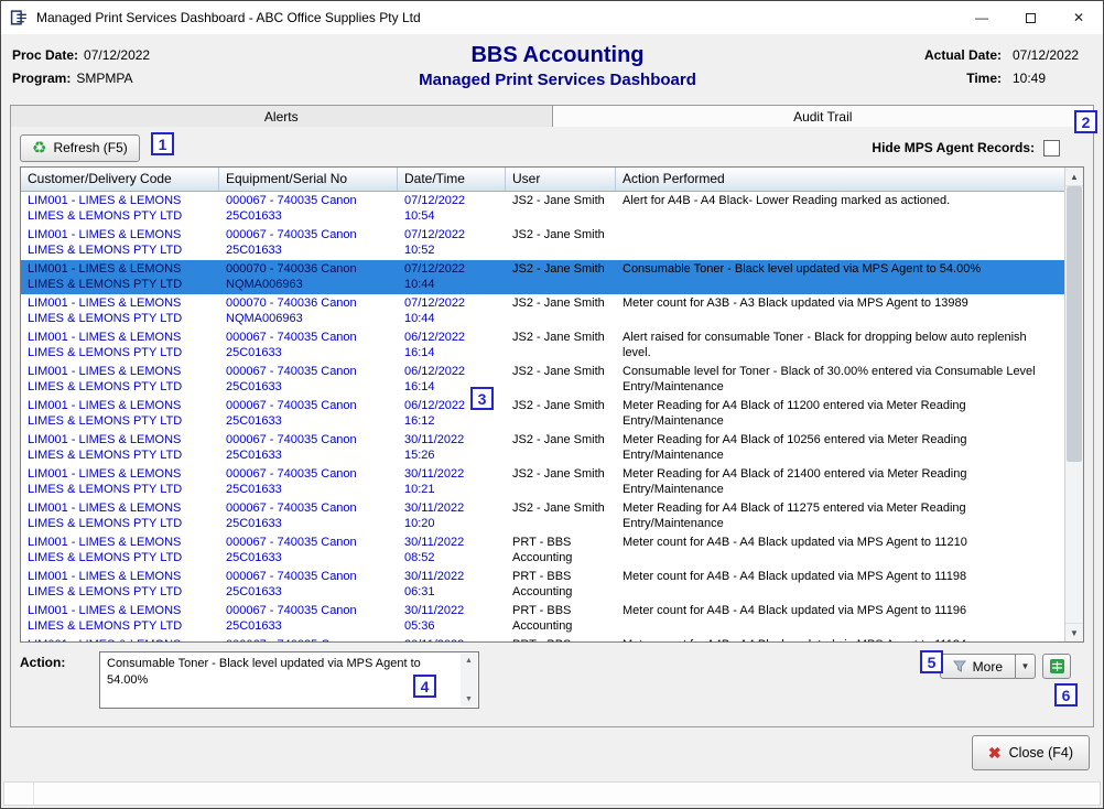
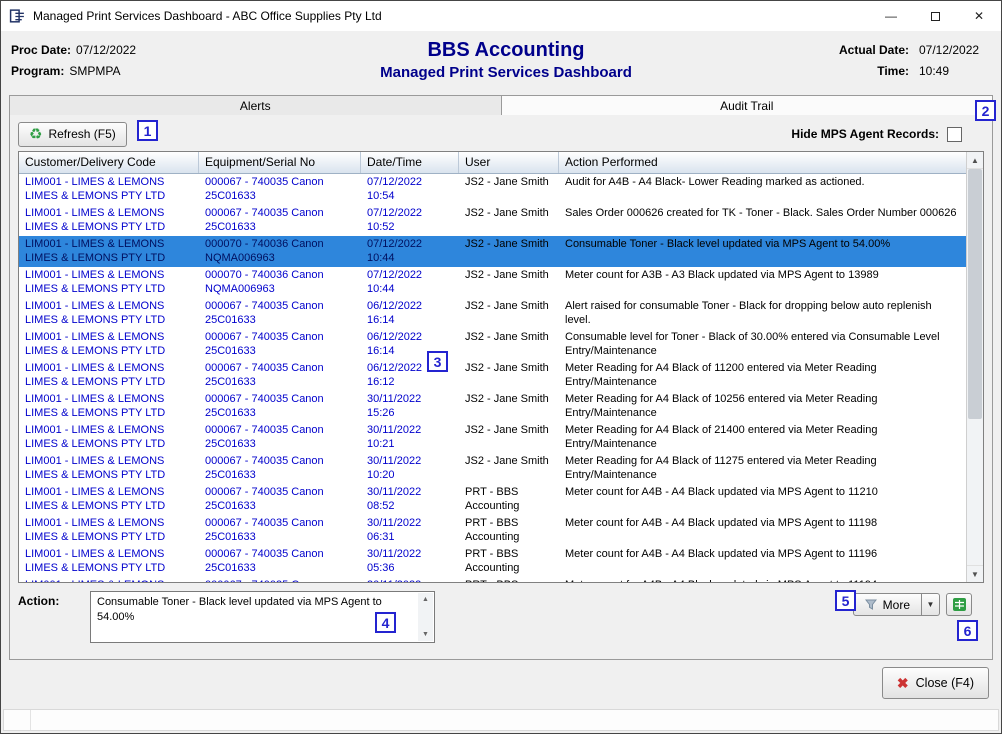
  Managed Print Services Dashboard - ABC Office Supplies Pty Ltd
  —
  ✕
  Proc Date: 07/12/2022
  Program: SMPMPA
  BBS Accounting
  Managed Print Services Dashboard
  Actual Date:
  07/12/2022
  Time:
  10:49
  Alerts
  Audit Trail
  ♻
  Refresh (F5)
  Hide MPS Agent Records:
  Customer/Delivery Code
  Equipment/Serial No
  Date/Time
  User
  Action Performed
  LIM001 - LIMES & LEMONS
  LIMES & LEMONS PTY LTD
  000067 - 740035 Canon
  25C01633
  07/12/2022
  10:54
  JS2 - Jane Smith
- Alert for A4B - A4 Black- Lower Reading marked as actioned.
+ Audit for A4B - A4 Black- Lower Reading marked as actioned.
  LIM001 - LIMES & LEMONS
  LIMES & LEMONS PTY LTD
  000067 - 740035 Canon
  25C01633
  07/12/2022
  10:52
  JS2 - Jane Smith
+ Sales Order 000626 created for TK - Toner - Black. Sales Order Number 000626
  LIM001 - LIMES & LEMONS
  LIMES & LEMONS PTY LTD
  000070 - 740036 Canon
  NQMA006963
  07/12/2022
  10:44
  JS2 - Jane Smith
  Consumable Toner - Black level updated via MPS Agent to 54.00%
  LIM001 - LIMES & LEMONS
  LIMES & LEMONS PTY LTD
  000070 - 740036 Canon
  NQMA006963
  07/12/2022
  10:44
  JS2 - Jane Smith
  Meter count for A3B - A3 Black updated via MPS Agent to 13989
  LIM001 - LIMES & LEMONS
  LIMES & LEMONS PTY LTD
  000067 - 740035 Canon
  25C01633
  06/12/2022
  16:14
  JS2 - Jane Smith
  Alert raised for consumable Toner - Black for dropping below auto replenish level.
  LIM001 - LIMES & LEMONS
  LIMES & LEMONS PTY LTD
  000067 - 740035 Canon
  25C01633
  06/12/2022
  16:14
  JS2 - Jane Smith
  Consumable level for Toner - Black of 30.00% entered via Consumable Level Entry/Maintenance
  LIM001 - LIMES & LEMONS
  LIMES & LEMONS PTY LTD
  000067 - 740035 Canon
  25C01633
  06/12/2022
  16:12
  JS2 - Jane Smith
  Meter Reading for A4 Black of 11200 entered via Meter Reading Entry/Maintenance
  LIM001 - LIMES & LEMONS
  LIMES & LEMONS PTY LTD
  000067 - 740035 Canon
  25C01633
  30/11/2022
  15:26
  JS2 - Jane Smith
  Meter Reading for A4 Black of 10256 entered via Meter Reading Entry/Maintenance
  LIM001 - LIMES & LEMONS
  LIMES & LEMONS PTY LTD
  000067 - 740035 Canon
  25C01633
  30/11/2022
  10:21
  JS2 - Jane Smith
  Meter Reading for A4 Black of 21400 entered via Meter Reading Entry/Maintenance
  LIM001 - LIMES & LEMONS
  LIMES & LEMONS PTY LTD
  000067 - 740035 Canon
  25C01633
  30/11/2022
  10:20
  JS2 - Jane Smith
  Meter Reading for A4 Black of 11275 entered via Meter Reading Entry/Maintenance
  LIM001 - LIMES & LEMONS
  LIMES & LEMONS PTY LTD
  000067 - 740035 Canon
  25C01633
  30/11/2022
  08:52
  PRT - BBS Accounting
  Meter count for A4B - A4 Black updated via MPS Agent to 11210
  LIM001 - LIMES & LEMONS
  LIMES & LEMONS PTY LTD
  000067 - 740035 Canon
  25C01633
  30/11/2022
  06:31
  PRT - BBS Accounting
  Meter count for A4B - A4 Black updated via MPS Agent to 11198
  LIM001 - LIMES & LEMONS
  LIMES & LEMONS PTY LTD
  000067 - 740035 Canon
  25C01633
  30/11/2022
  05:36
  PRT - BBS Accounting
  Meter count for A4B - A4 Black updated via MPS Agent to 11196
  ▲
  ▼
  Action:
  Consumable Toner - Black level updated via MPS Agent to 54.00%
  More
  ▼
  ✖
  Close (F4)
  1
  2
  3
  4
  5
  6
